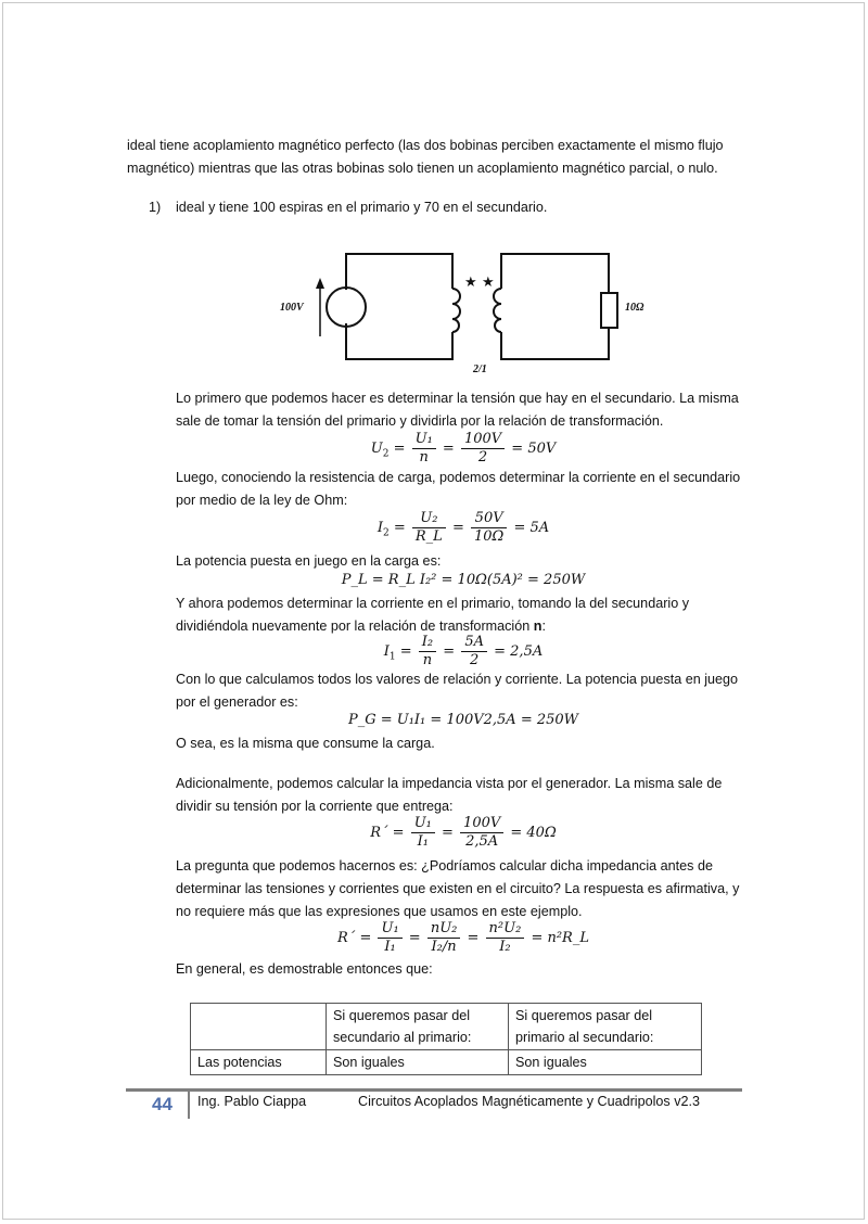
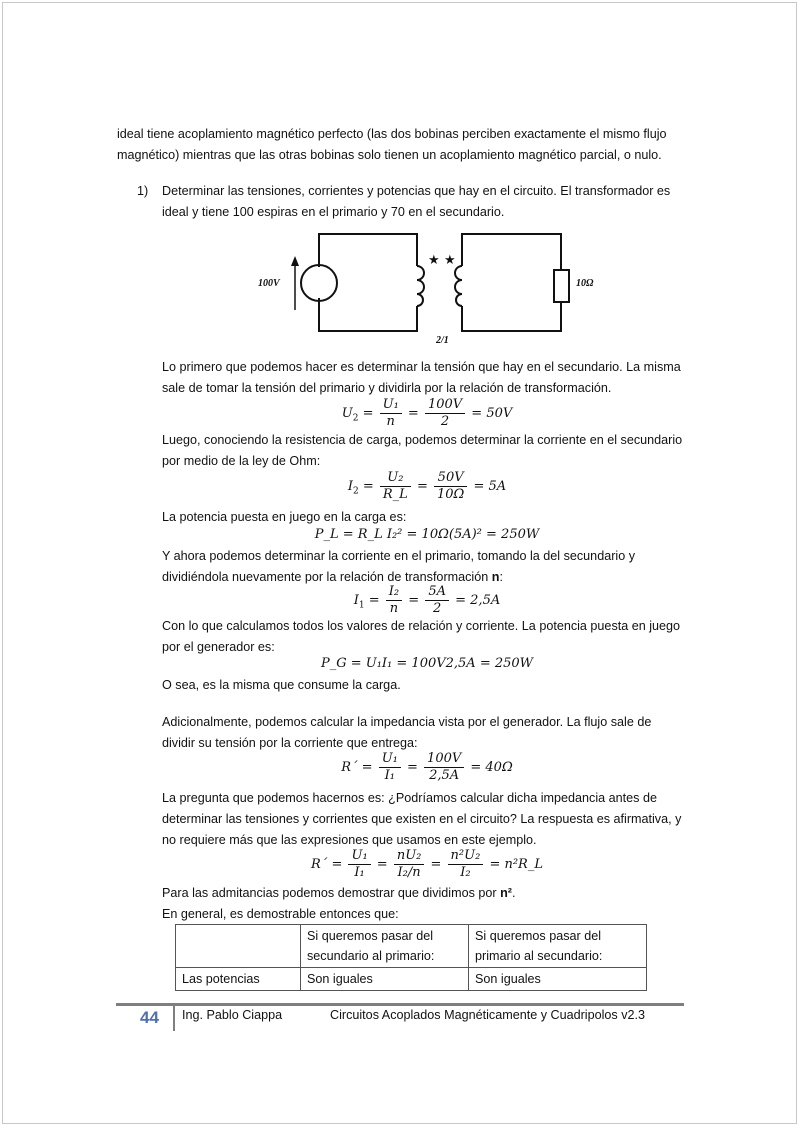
  ideal tiene acoplamiento magnético perfecto (las dos bobinas perciben exactamente el mismo flujo
  magnético) mientras que las otras bobinas solo tienen un acoplamiento magnético parcial, o nulo.
  1)
+ Determinar las tensiones, corrientes y potencias que hay en el circuito. El transformador es
  ideal y tiene 100 espiras en el primario y 70 en el secundario.
  ★
  ★
  100V
  10Ω
  2/1
  Lo primero que podemos hacer es determinar la tensión que hay en el secundario. La misma
  sale de tomar la tensión del primario y dividirla por la relación de transformación.
  U2 =
  U₁
  n
  =
  100V
  2
  = 50V
  Luego, conociendo la resistencia de carga, podemos determinar la corriente en el secundario
  por medio de la ley de Ohm:
  I2 =
  U₂
  R_L
  =
  50V
  10Ω
  = 5A
  La potencia puesta en juego en la carga es:
  P_L = R_L I₂² = 10Ω(5A)² = 250W
  Y ahora podemos determinar la corriente en el primario, tomando la del secundario y
  dividiéndola nuevamente por la relación de transformación n:
  I1 =
  I₂
  n
  =
  5A
  2
  = 2,5A
  Con lo que calculamos todos los valores de relación y corriente. La potencia puesta en juego
  por el generador es:
  P_G = U₁I₁ = 100V2,5A = 250W
  O sea, es la misma que consume la carga.
- Adicionalmente, podemos calcular la impedancia vista por el generador. La misma sale de
+ Adicionalmente, podemos calcular la impedancia vista por el generador. La flujo sale de
  dividir su tensión por la corriente que entrega:
  R´ =
  U₁
  I₁
  =
  100V
  2,5A
  = 40Ω
  La pregunta que podemos hacernos es: ¿Podríamos calcular dicha impedancia antes de
  determinar las tensiones y corrientes que existen en el circuito? La respuesta es afirmativa, y
  no requiere más que las expresiones que usamos en este ejemplo.
  R´ =
  U₁
  I₁
  =
  nU₂
  I₂/n
  =
  n²U₂
  I₂
  = n²R_L
+ Para las admitancias podemos demostrar que dividimos por n².
  En general, es demostrable entonces que:
  	Si queremos pasar del secundario al primario:	Si queremos pasar del primario al secundario:
  Las potencias	Son iguales	Son iguales
  44
  Ing. Pablo Ciappa
  Circuitos Acoplados Magnéticamente y Cuadripolos v2.3
